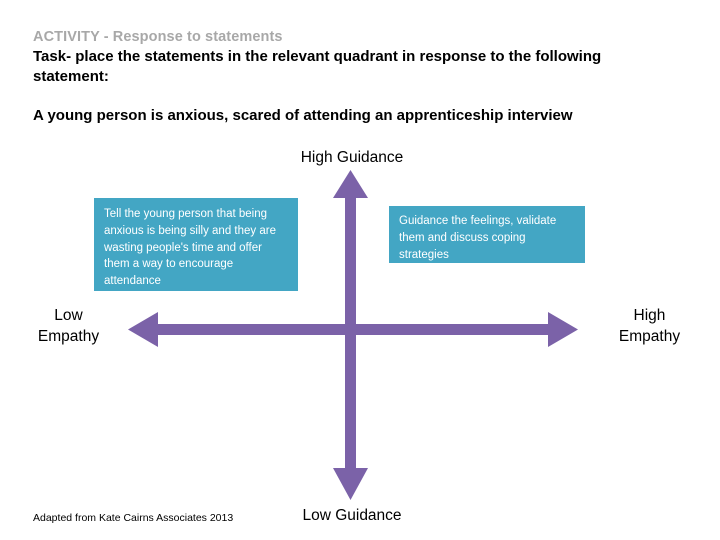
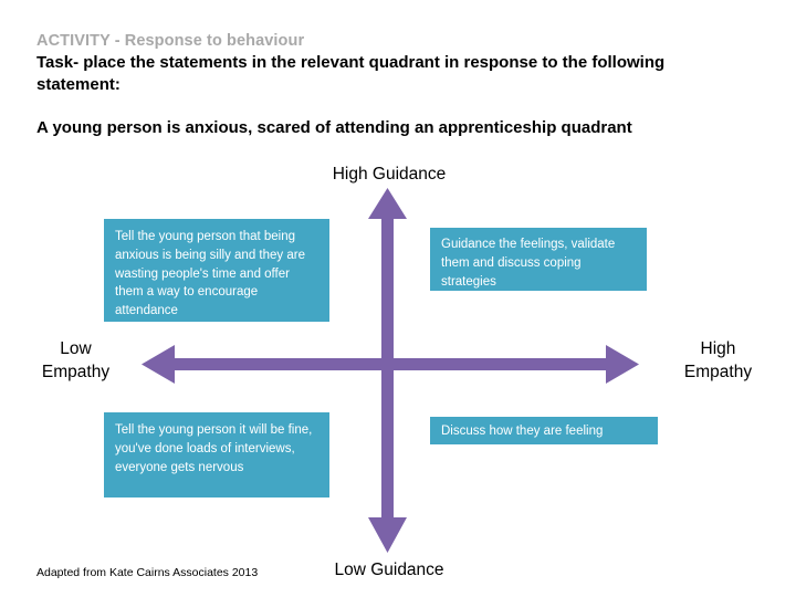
- ACTIVITY - Response to statements
+ ACTIVITY - Response to behaviour
  Task- place the statements in the relevant quadrant in response to the following statement:
- A young person is anxious, scared of attending an apprenticeship interview
+ A young person is anxious, scared of attending an apprenticeship quadrant
  High Guidance
  Low Guidance
  Low
  Empathy
  High
  Empathy
  Tell the young person that being anxious is being silly and they are wasting people's time and offer them a way to encourage attendance
  Guidance the feelings, validate them and discuss coping strategies
+ Tell the young person it will be fine, you've done loads of interviews, everyone gets nervous
+ Discuss how they are feeling
  Adapted from Kate Cairns Associates 2013
